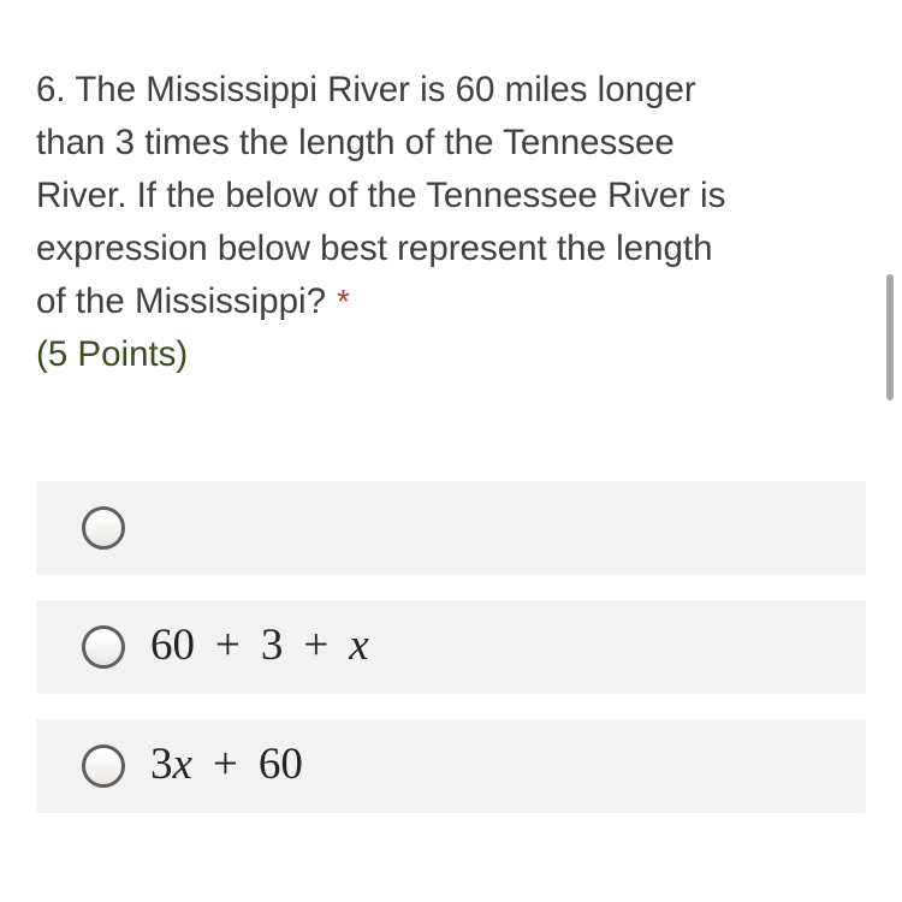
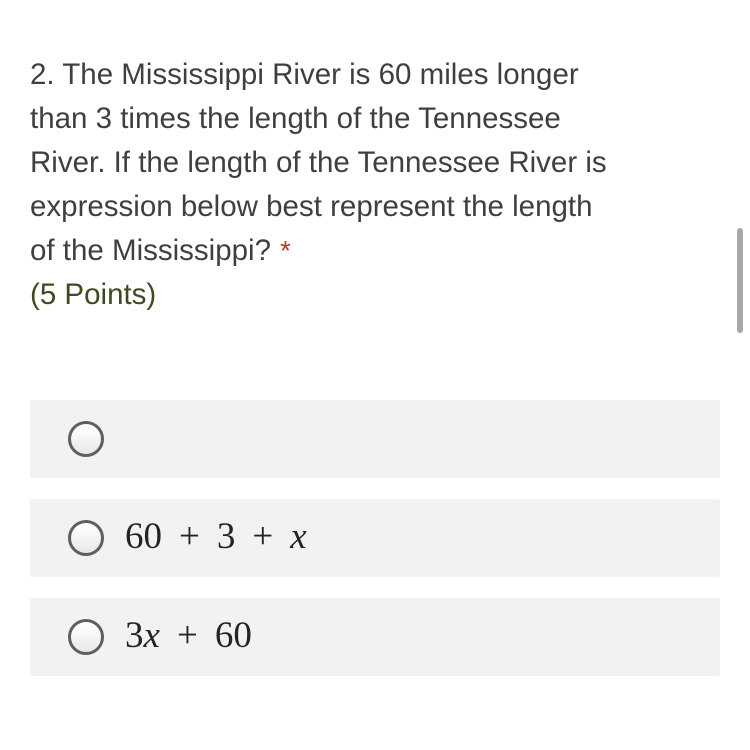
- 6. The Mississippi River is 60 miles longer
+ 2. The Mississippi River is 60 miles longer
  than 3 times the length of the Tennessee
- River. If the below of the Tennessee River is
+ River. If the length of the Tennessee River is
  expression below best represent the length
  of the Mississippi? *
  (5 Points)
  60 + 3 + x
  3x + 60
